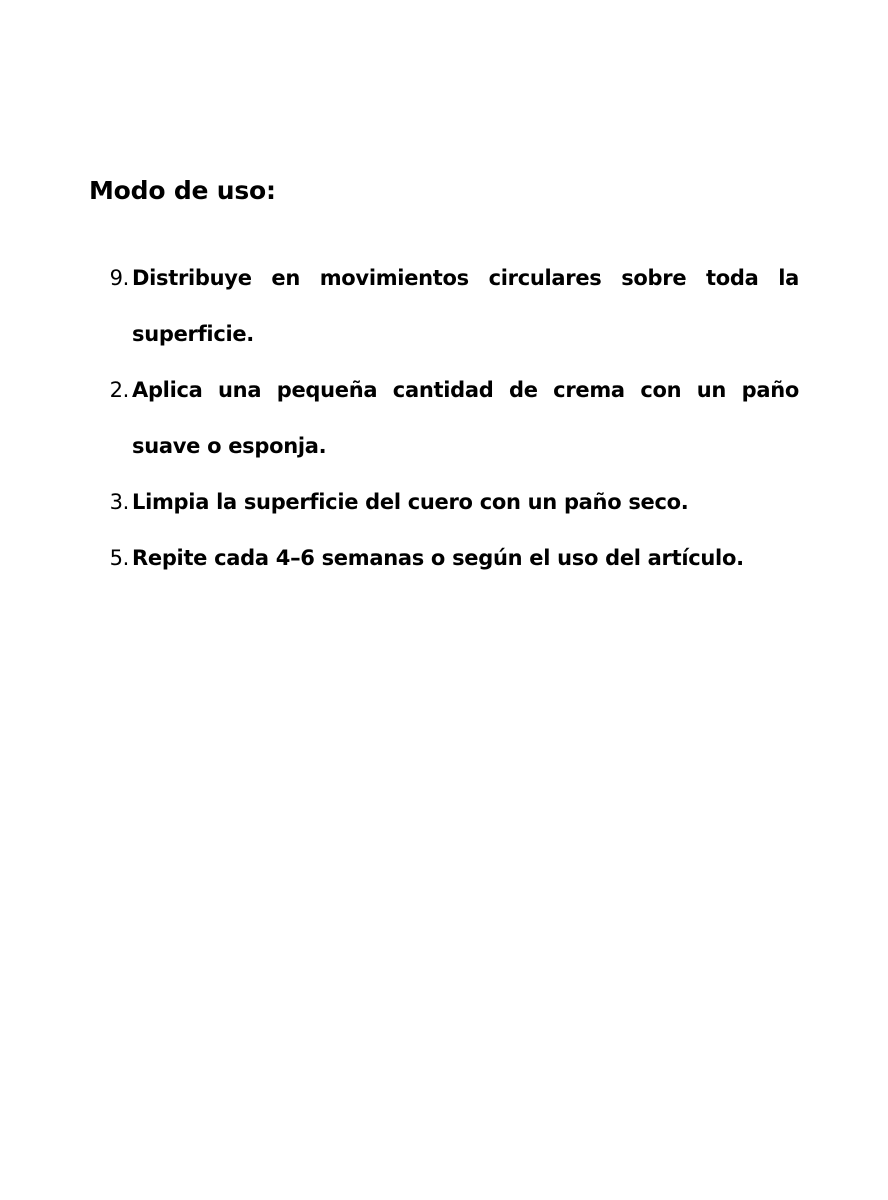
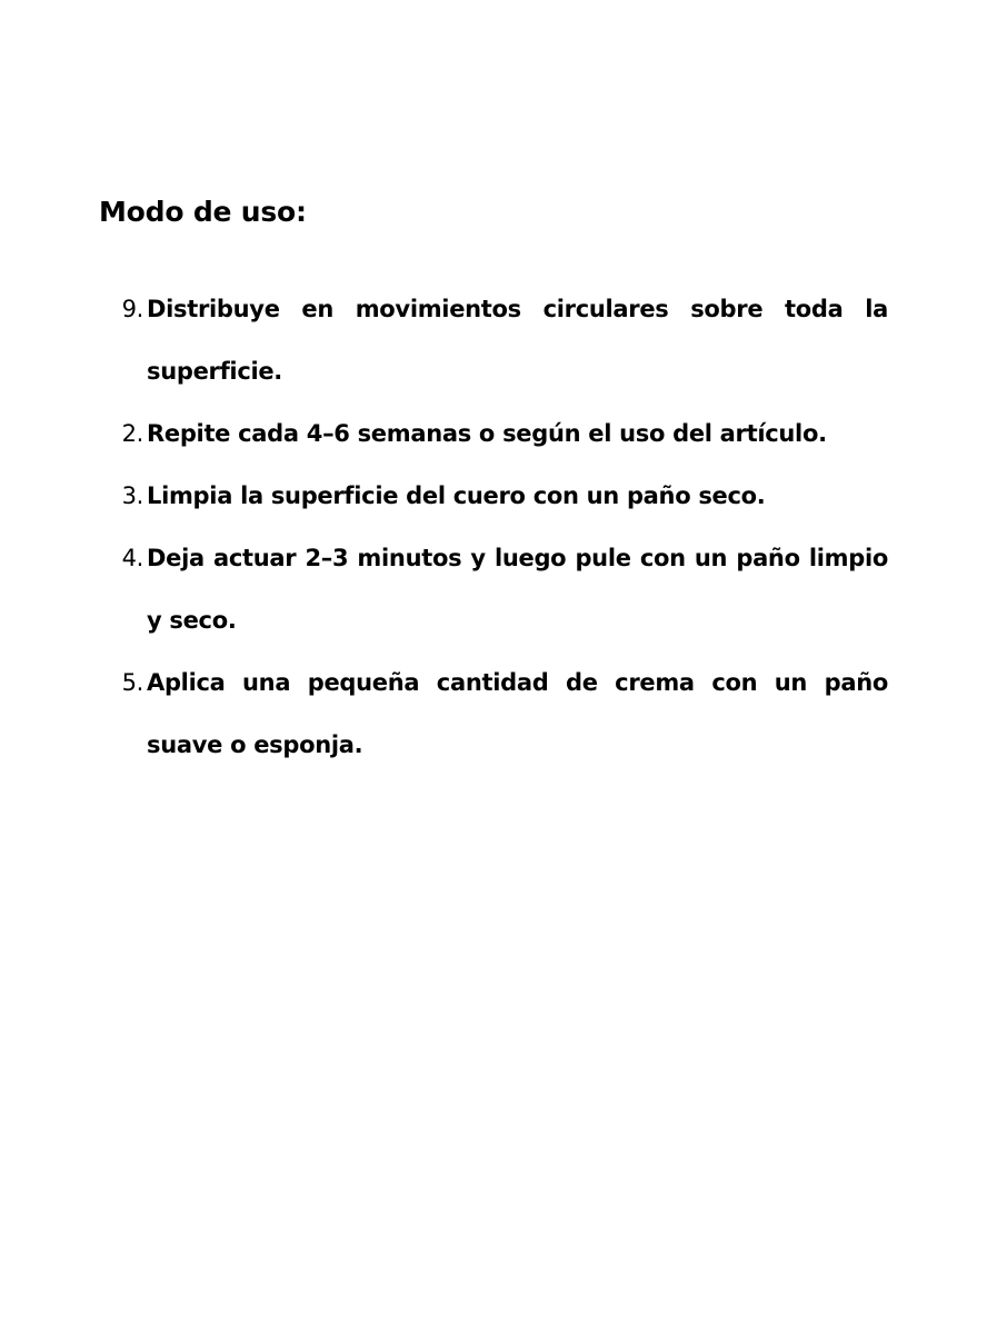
  Modo de uso:
  9.
  Distribuye en movimientos circulares sobre toda la superficie.
  2.
- Aplica una pequeña cantidad de crema con un paño suave o esponja.
+ Repite cada 4–6 semanas o según el uso del artículo.
  3.
  Limpia la superficie del cuero con un paño seco.
+ 4.
+ Deja actuar 2–3 minutos y luego pule con un paño limpio y seco.
  5.
- Repite cada 4–6 semanas o según el uso del artículo.
+ Aplica una pequeña cantidad de crema con un paño suave o esponja.
